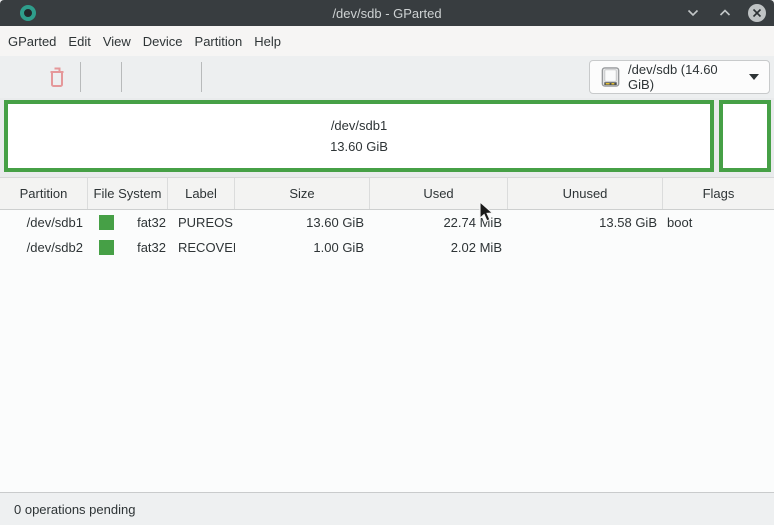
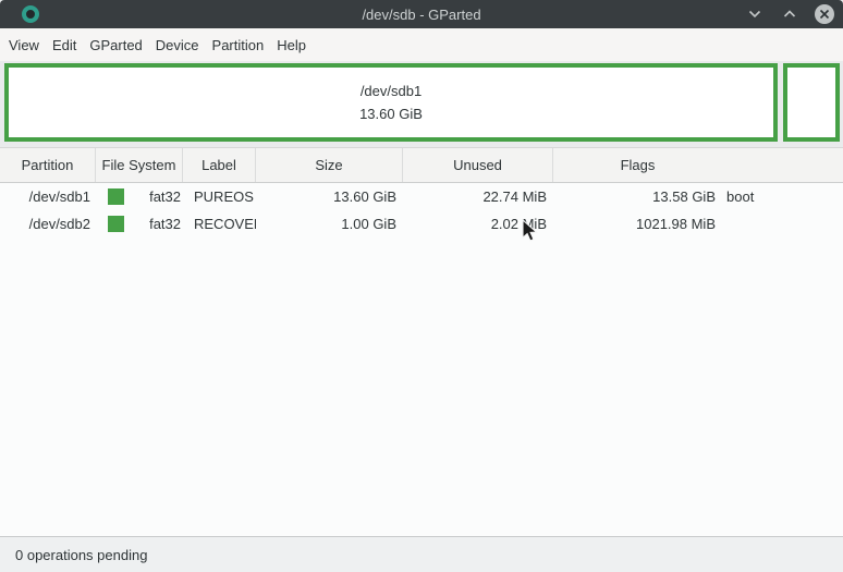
  /dev/sdb - GParted
- GParted
+ View
  Edit
- View
+ GParted
  Device
  Partition
  Help
- /dev/sdb (14.60 GiB)
  /dev/sdb1
  13.60 GiB
  Partition
  File System
  Label
  Size
- Used
  Unused
  Flags
  /dev/sdb1
  fat32
  PUREOS
  13.60 GiB
  22.74 MiB
  13.58 GiB
  boot
  /dev/sdb2
  fat32
  RECOVE
  1.00 GiB
  2.02 MiB
+ 1021.98 MiB
  0 operations pending
